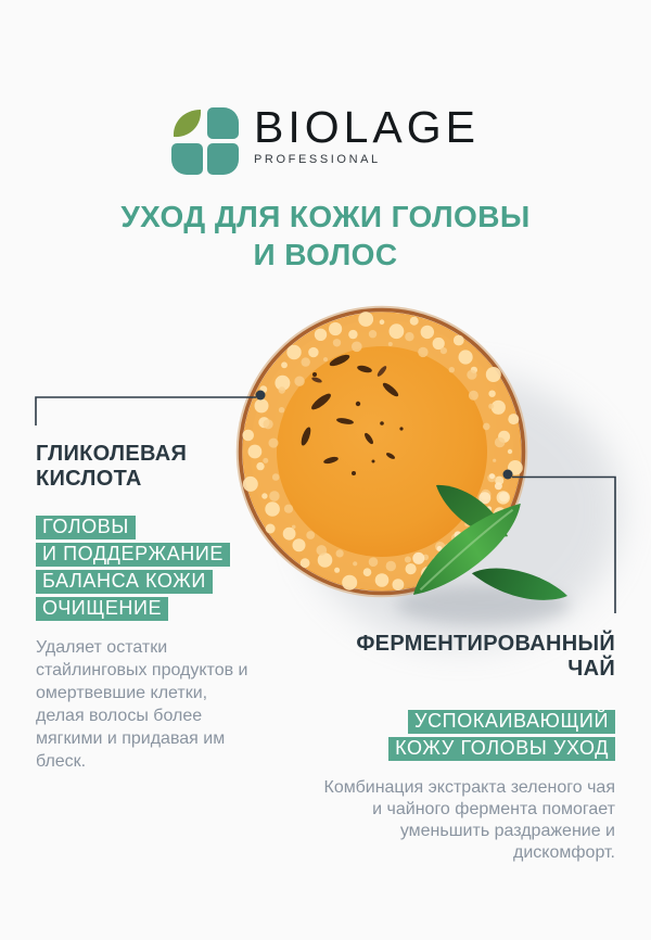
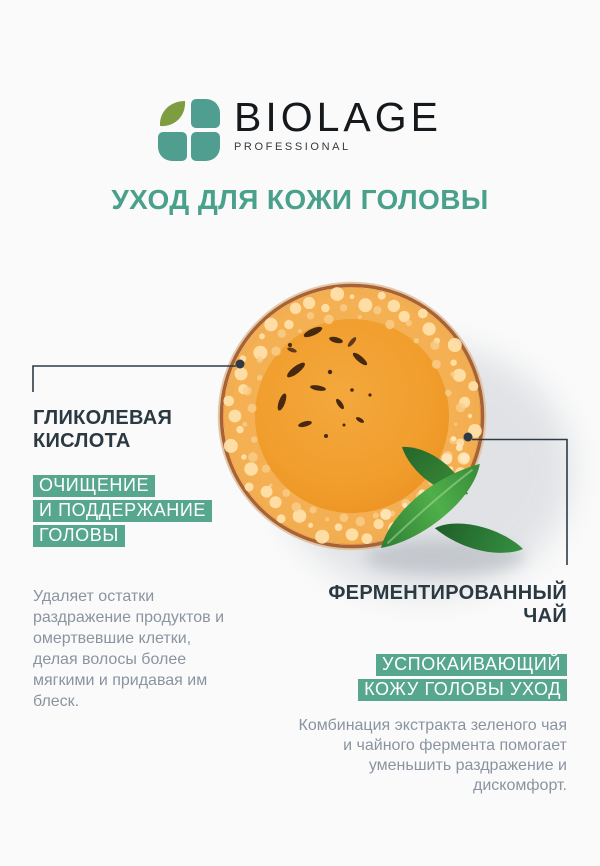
  BIOLAGE
  PROFESSIONAL
  УХОД ДЛЯ КОЖИ ГОЛОВЫ
- И ВОЛОС
  ГЛИКОЛЕВАЯ
  КИСЛОТА
- ГОЛОВЫ
+ ОЧИЩЕНИЕ
  И ПОДДЕРЖАНИЕ
- БАЛАНСА КОЖИ
- ОЧИЩЕНИЕ
+ ГОЛОВЫ
- Удаляет остатки стайлинговых продуктов и омертвевшие клетки, делая волосы более мягкими и придавая им блеск.
+ Удаляет остатки раздражение продуктов и омертвевшие клетки, делая волосы более мягкими и придавая им блеск.
  ФЕРМЕНТИРОВАННЫЙ
  ЧАЙ
  УСПОКАИВАЮЩИЙ
  КОЖУ ГОЛОВЫ УХОД
  Комбинация экстракта зеленого чая и чайного фермента помогает уменьшить раздражение и дискомфорт.
